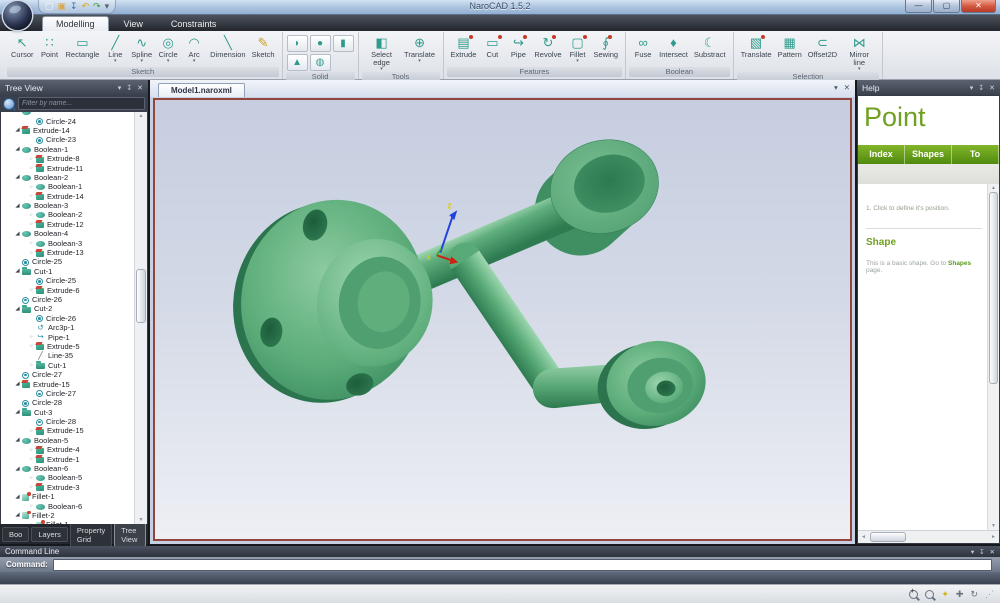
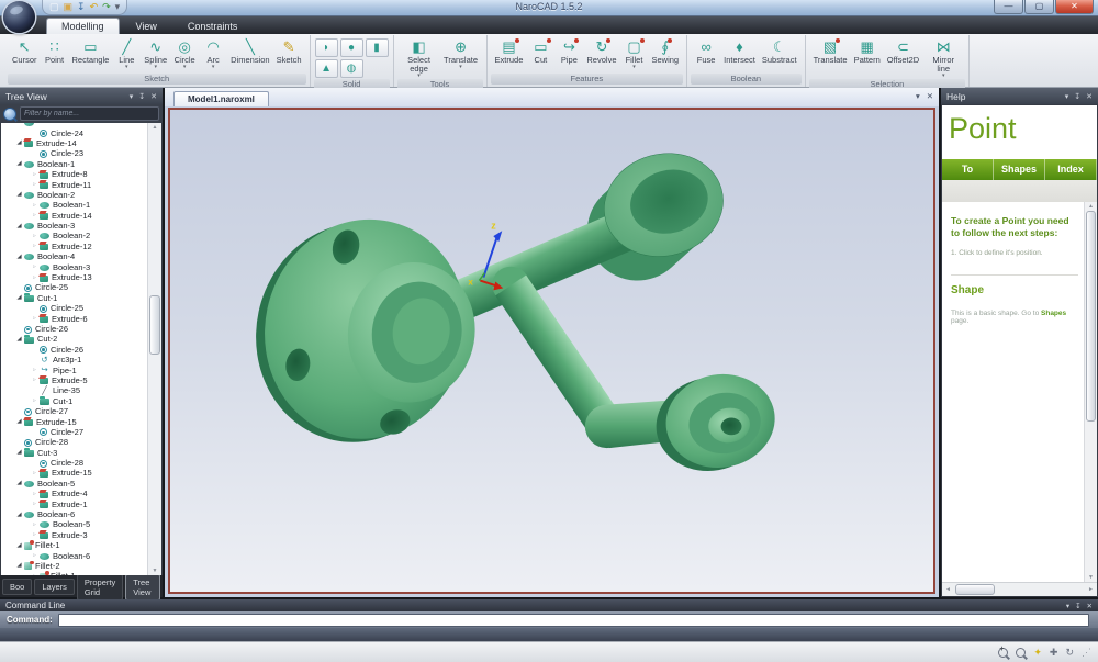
  ▢
  ▣
  ↧
  ↶
  ↷
  ▾
  NaroCAD 1.5.2
  —
  ▢
  ✕
  Modelling
  View
  Constraints
  ↖
  Cursor
  ∷
  Point
  ▭
  Rectangle
  ╱
  Line
  ∿
  Spline
  ◎
  Circle
  ◠
  Arc
  ╲
  Dimension
  ✎
  Sketch
  Sketch
  ◗
  ●
  ▮
  ▲
  ◍
  Solid
  ◧
  Select edge
  ⊕
  Translate
  Tools
  ▤
  Extrude
  ▭
  Cut
  ↪
  Pipe
  ↻
  Revolve
  ▢
  Fillet
  ∮
  Sewing
  Features
  ∞
  Fuse
  ♦
  Intersect
  ☾
  Substract
  Boolean
  ▧
  Translate
  ▦
  Pattern
  ⊂
  Offset2D
  ⋈
  Mirror line
  Selection
  Tree View
  Filter by name...
  Circle-24
  Extrude-14
  Circle-23
  Boolean-1
  Extrude-8
  Extrude-11
  Boolean-2
  Boolean-1
  Extrude-14
  Boolean-3
  Boolean-2
  Extrude-12
  Boolean-4
  Boolean-3
  Extrude-13
  Circle-25
  Cut-1
  Circle-25
  Extrude-6
  Circle-26
  Cut-2
  Circle-26
  ↺
  Arc3p-1
  ↪
  Pipe-1
  Extrude-5
  ╱
  Line-35
  Cut-1
  Circle-27
  Extrude-15
  Circle-27
  Circle-28
  Cut-3
  Circle-28
  Extrude-15
  Boolean-5
  Extrude-4
  Extrude-1
  Boolean-6
  Boolean-5
  Extrude-3
  Fillet-1
  Boolean-6
  Fillet-2
  Boo
  Layers
  Property Grid
  Tree View
  Model1.naroxml
  ▾
  ✕
  z
  x
  Help
  Point
- Index
+ To
  Shapes
- To
+ Index
+ To create a Point you need to follow the next steps:
  Shape
  Command Line
  Command:
  ✦
  ✚
  ↻
  ⋰
